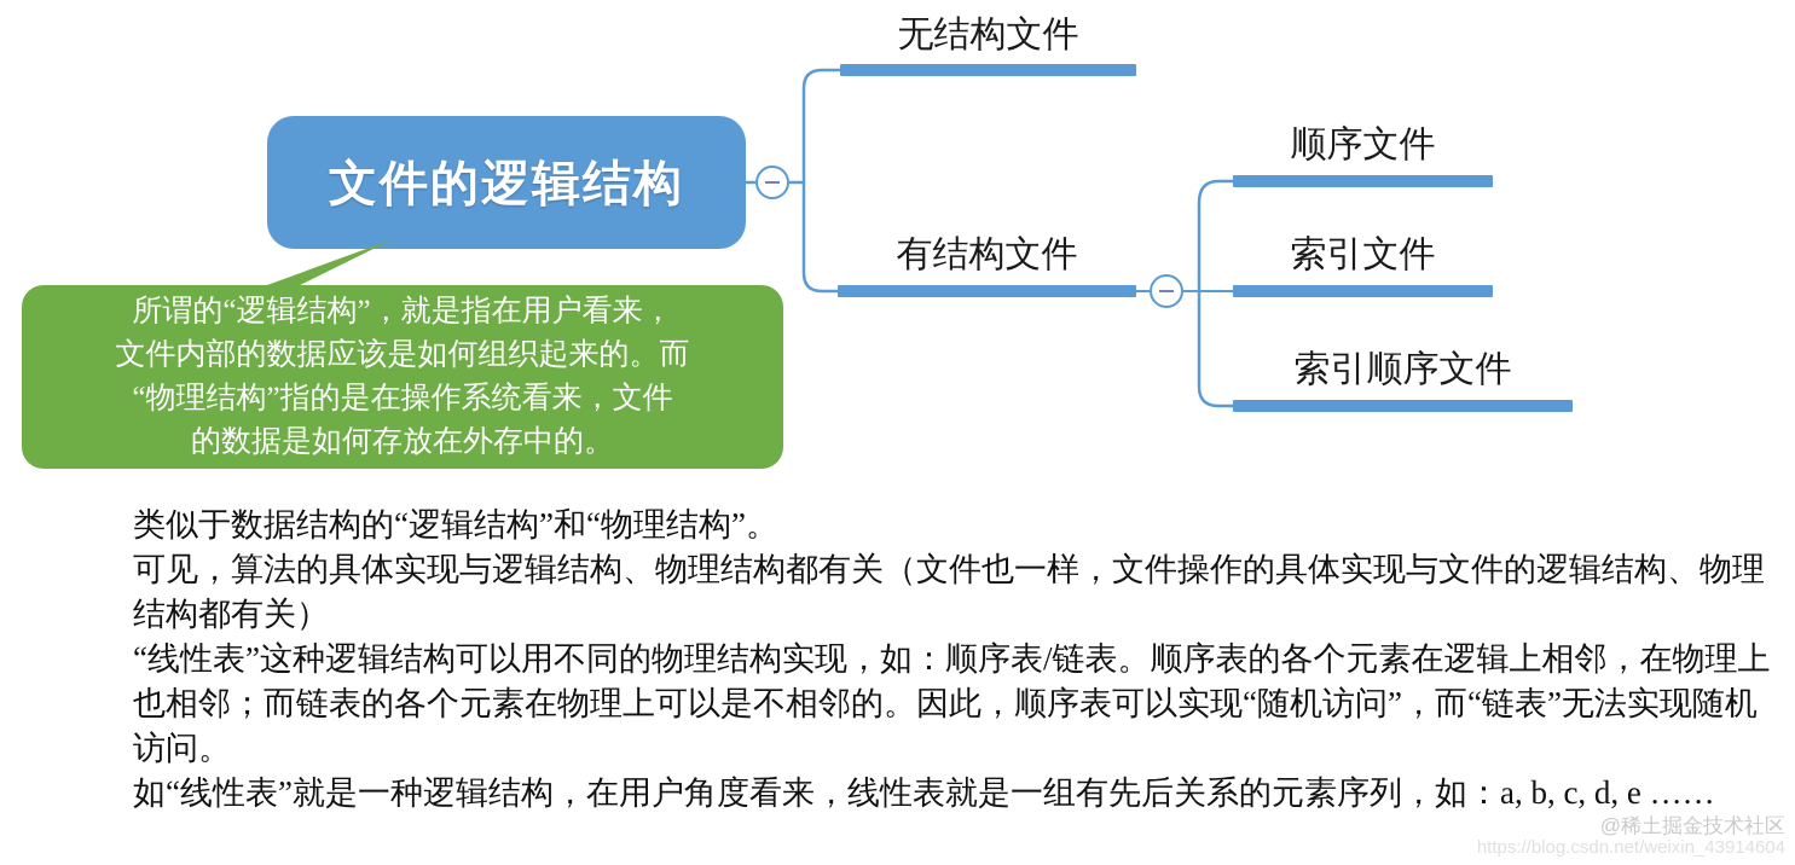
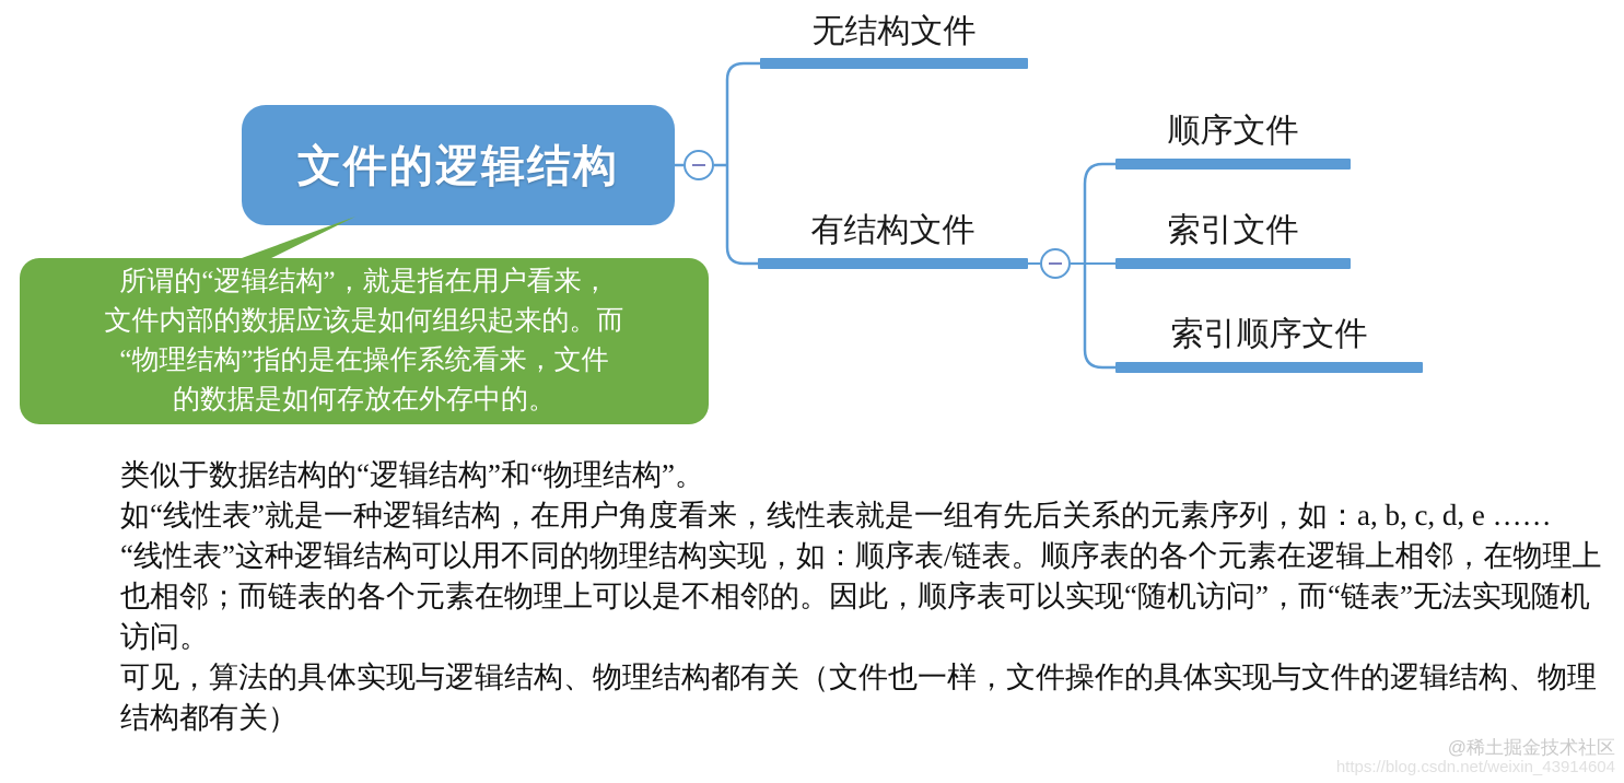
  文件的逻辑结构
  无结构文件
  有结构文件
  顺序文件
  索引文件
  索引顺序文件
  所谓的“逻辑结构”，就是指在用户看来，
  文件内部的数据应该是如何组织起来的。而
  “物理结构”指的是在操作系统看来，文件
  的数据是如何存放在外存中的。
  类似于数据结构的“逻辑结构”和“物理结构”。
- 可见，算法的具体实现与逻辑结构、物理结构都有关（文件也一样，文件操作的具体实现与文件的逻辑结构、物理结构都有关）
+ 如“线性表”就是一种逻辑结构，在用户角度看来，线性表就是一组有先后关系的元素序列，如：a, b, c, d, e ……
  “线性表”这种逻辑结构可以用不同的物理结构实现，如：顺序表/链表。顺序表的各个元素在逻辑上相邻，在物理上也相邻；而链表的各个元素在物理上可以是不相邻的。因此，顺序表可以实现“随机访问”，而“链表”无法实现随机访问。
- 如“线性表”就是一种逻辑结构，在用户角度看来，线性表就是一组有先后关系的元素序列，如：a, b, c, d, e ……
+ 可见，算法的具体实现与逻辑结构、物理结构都有关（文件也一样，文件操作的具体实现与文件的逻辑结构、物理结构都有关）
  @稀土掘金技术社区
  https://blog.csdn.net/weixin_43914604
